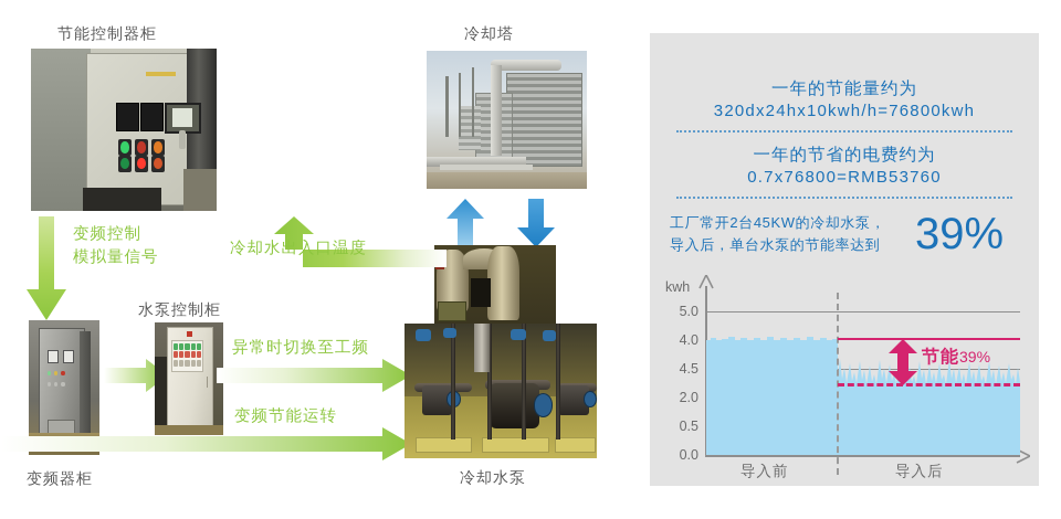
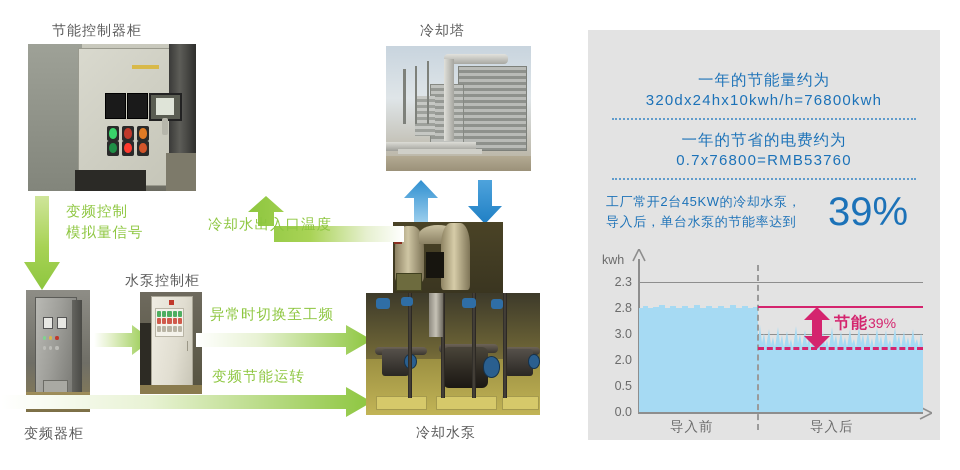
  节能控制器柜
  冷却塔
  冷却水出入口温度
  变频控制
  模拟量信号
  水泵控制柜
  变频器柜
  异常时切换至工频
  变频节能运转
  冷却水泵
  一年的节能量约为
  320dx24hx10kwh/h=76800kwh
  一年的节省的电费约为
  0.7x76800=RMB53760
  工厂常开2台45KW的冷却水泵，
  导入后，单台水泵的节能率达到
  39%
  kwh
  0.0
  0.5
  2.0
- 4.5
+ 3.0
- 4.0
+ 2.8
- 5.0
+ 2.3
  节能39%
  导入前
  导入后
